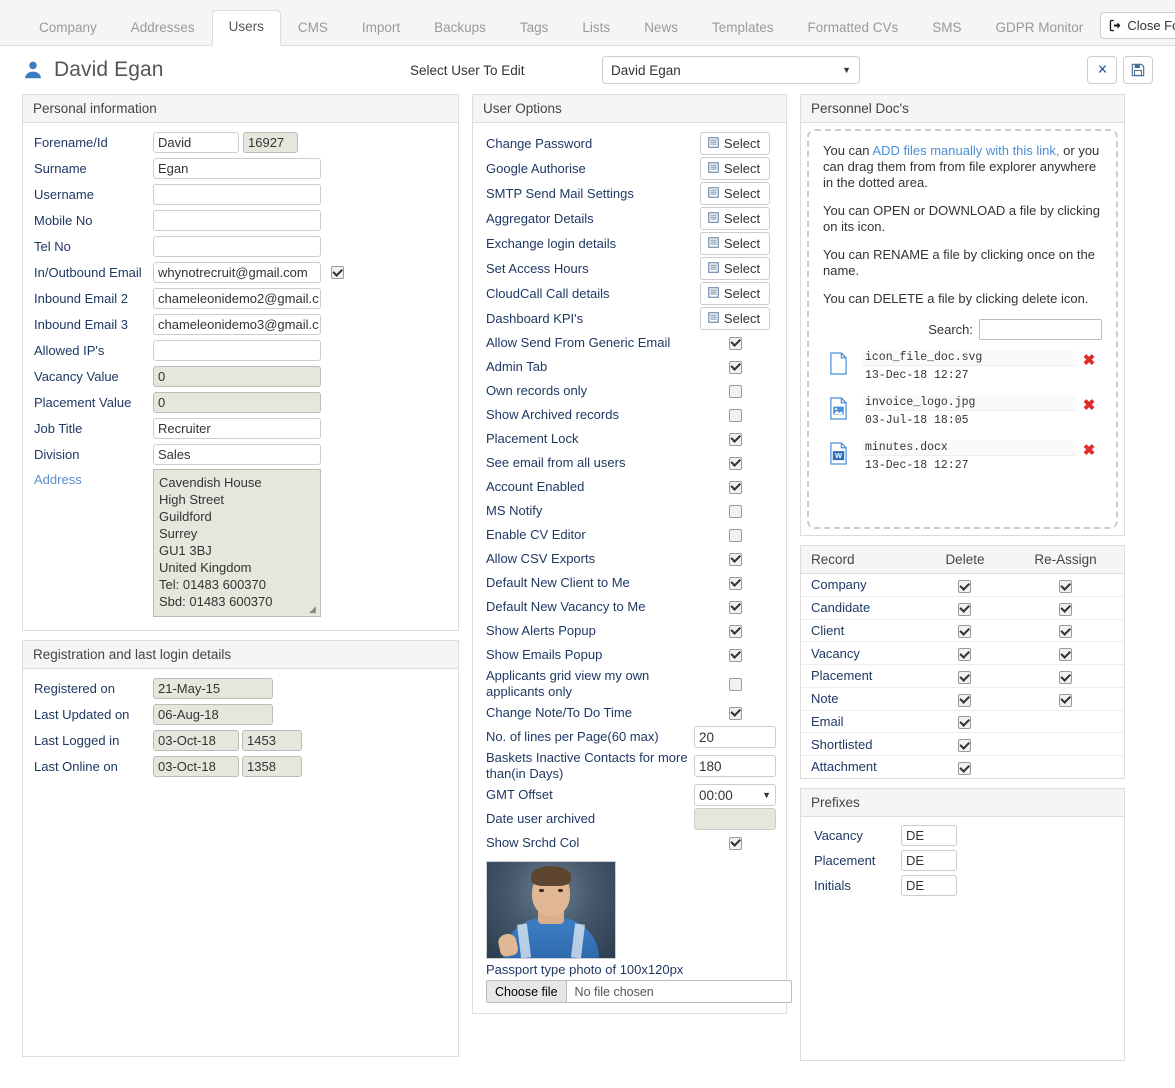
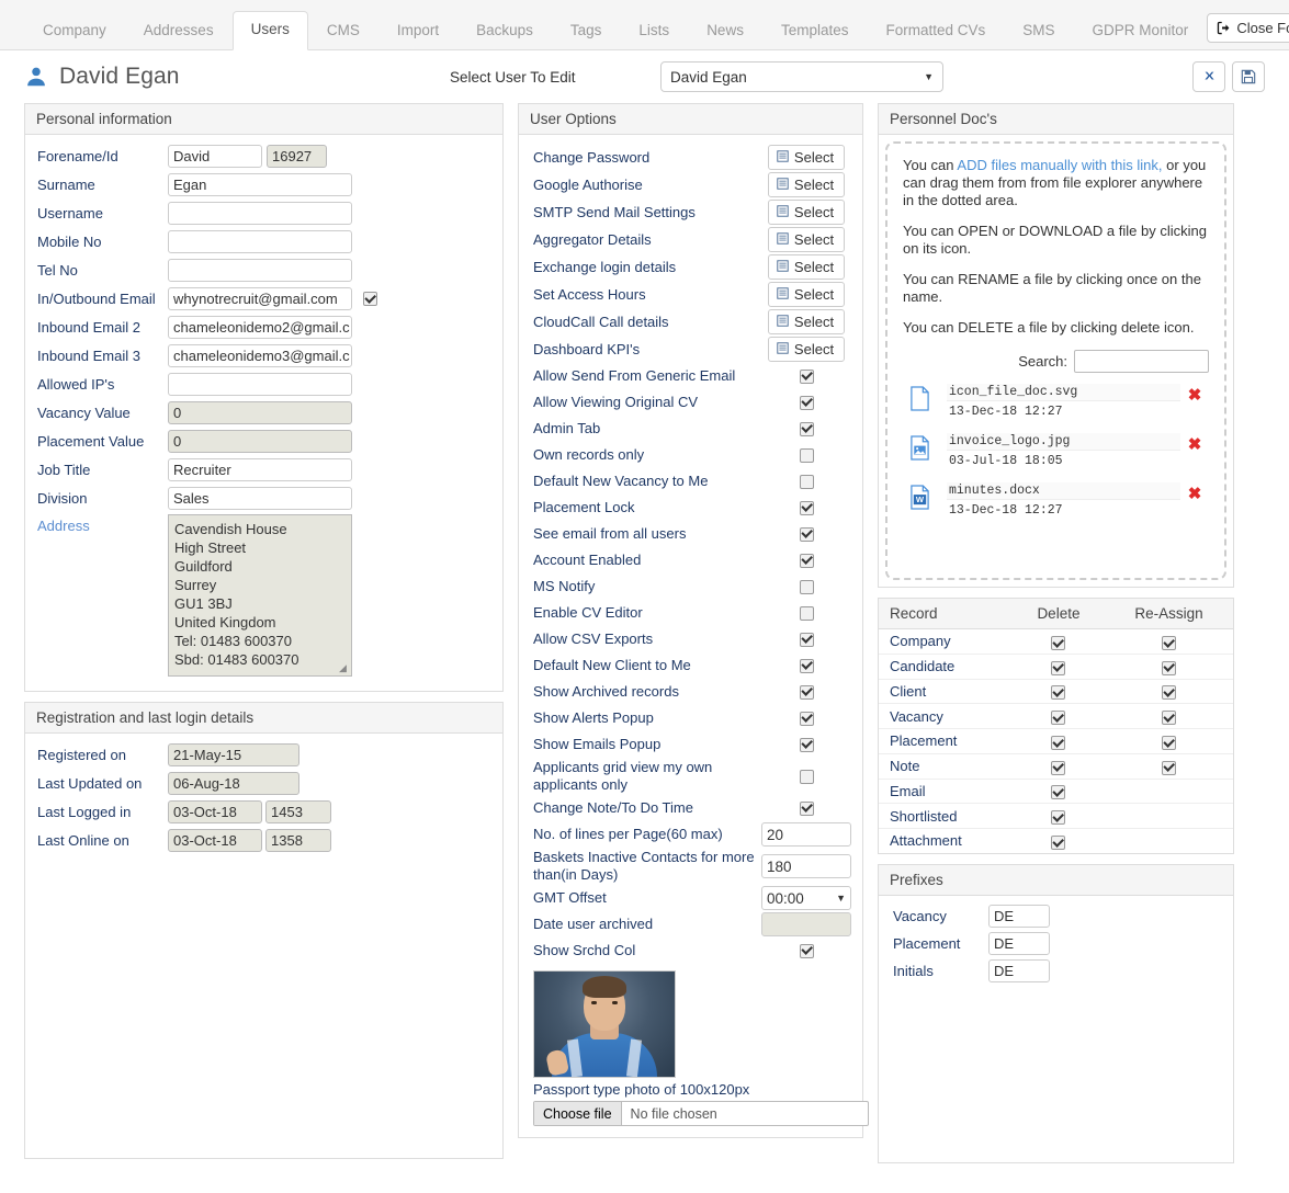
  Company
  Addresses
  Users
  CMS
  Import
  Backups
  Tags
  Lists
  News
  Templates
  Formatted CVs
  SMS
  GDPR Monitor
  David Egan
  Select User To Edit
  David Egan
  ▼
  Personal information
  Forename/Id
  David
  16927
  Surname
  Egan
  Username
  Mobile No
  Tel No
  In/Outbound Email
  whynotrecruit@gmail.com
  Inbound Email 2
  chameleonidemo2@gmail.c
  Inbound Email 3
  chameleonidemo3@gmail.c
  Allowed IP's
  Vacancy Value
  0
  Placement Value
  0
  Job Title
  Recruiter
  Division
  Sales
  Address
  Cavendish House
  High Street
  Guildford
  Surrey
  GU1 3BJ
  United Kingdom
  Tel: 01483 600370
  Sbd: 01483 600370
  ◢
  Registration and last login details
  Registered on
  21-May-15
  Last Updated on
  06-Aug-18
  Last Logged in
  03-Oct-18
  1453
  Last Online on
  03-Oct-18
  1358
  User Options
  Change Password
  Select
  Google Authorise
  Select
  SMTP Send Mail Settings
  Select
  Aggregator Details
  Select
  Exchange login details
  Select
  Set Access Hours
  Select
  CloudCall Call details
  Select
  Dashboard KPI's
  Select
  Allow Send From Generic Email
+ Allow Viewing Original CV
  Admin Tab
  Own records only
- Show Archived records
+ Default New Vacancy to Me
  Placement Lock
  See email from all users
  Account Enabled
  MS Notify
  Enable CV Editor
  Allow CSV Exports
  Default New Client to Me
- Default New Vacancy to Me
+ Show Archived records
  Show Alerts Popup
  Show Emails Popup
  Applicants grid view my own applicants only
  Change Note/To Do Time
  No. of lines per Page(60 max)
  20
  Baskets Inactive Contacts for more than(in Days)
  180
  GMT Offset
  00:00
  ▼
  Date user archived
  Show Srchd Col
  Passport type photo of 100x120px
  Choose file
  No file chosen
  Personnel Doc's
  You can ADD files manually with this link, or you can drag them from from file explorer anywhere in the dotted area.
  You can OPEN or DOWNLOAD a file by clicking on its icon.
  You can RENAME a file by clicking once on the name.
  You can DELETE a file by clicking delete icon.
  Search:
  icon_file_doc.svg
  13-Dec-18 12:27
  ✖
  invoice_logo.jpg
  03-Jul-18 18:05
  ✖
  W
  minutes.docx
  13-Dec-18 12:27
  ✖
  Record	Delete	Re-Assign
  Company
  Candidate
  Client
  Vacancy
  Placement
  Note
  Email
  Shortlisted
  Attachment
  Prefixes
  Vacancy
  DE
  Placement
  DE
  Initials
  DE
